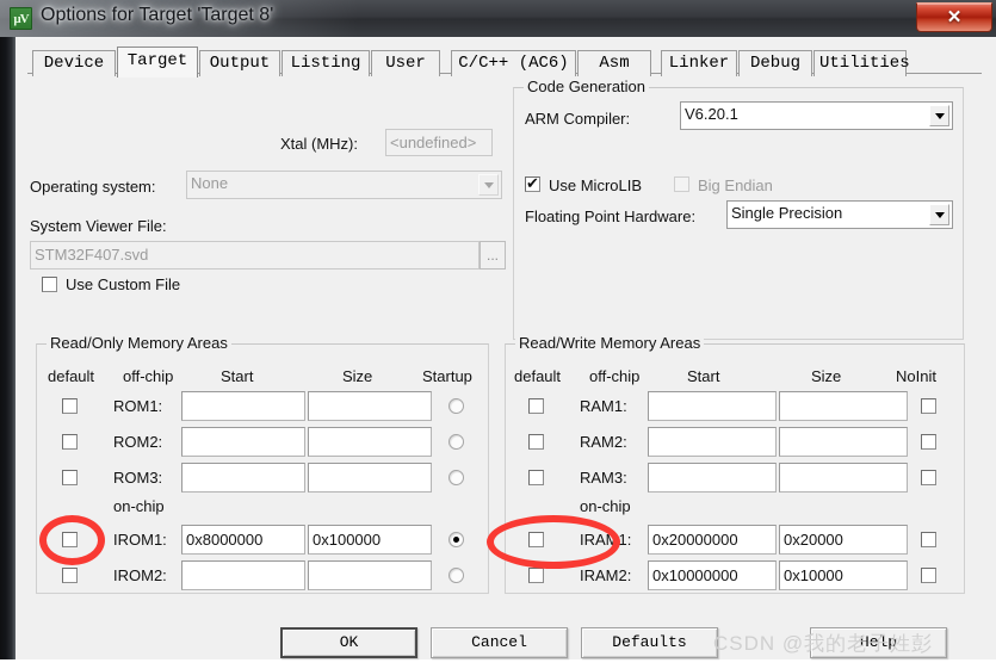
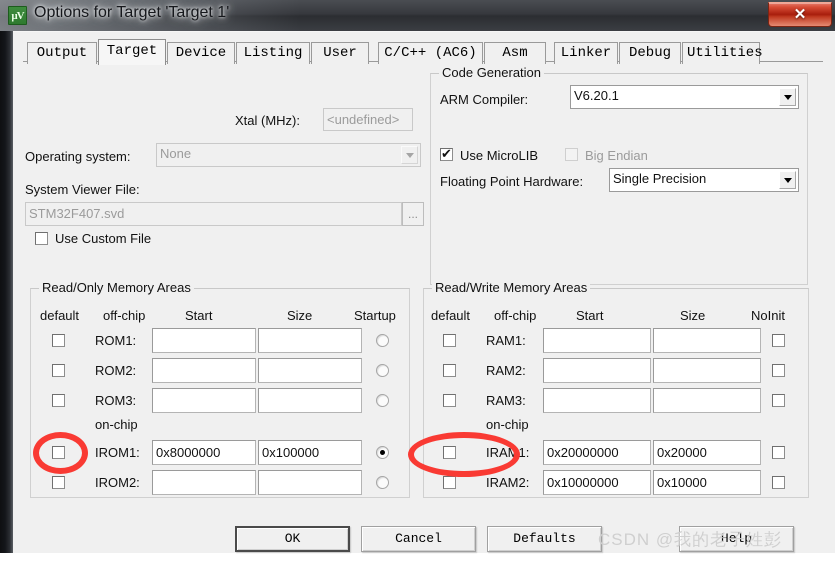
  µV
- Options for Target 'Target 8'
+ Options for Target 'Target 1'
- Device
+ Output
  Target
- Output
+ Device
  Listing
  User
  C/C++ (AC6)
  Asm
  Linker
  Debug
  Utilities
  Xtal (MHz):
  <undefined>
  Operating system:
  None
  System Viewer File:
  STM32F407.svd
  ...
  Use Custom File
  Code Generation
  ARM Compiler:
  V6.20.1
  Use MicroLIB
  Big Endian
  Floating Point Hardware:
  Single Precision
  Read/Only Memory Areas
  default
  off-chip
  Start
  Size
  Startup
  ROM1:
  ROM2:
  ROM3:
  on-chip
  IROM1:
  0x8000000
  0x100000
  IROM2:
  Read/Write Memory Areas
  default
  off-chip
  Start
  Size
  NoInit
  RAM1:
  RAM2:
  RAM3:
  on-chip
  IRAM1:
  0x20000000
  0x20000
  IRAM2:
  0x10000000
  0x10000
  OK
  Cancel
  Defaults
  Help
  CSDN @我的老子姓彭
